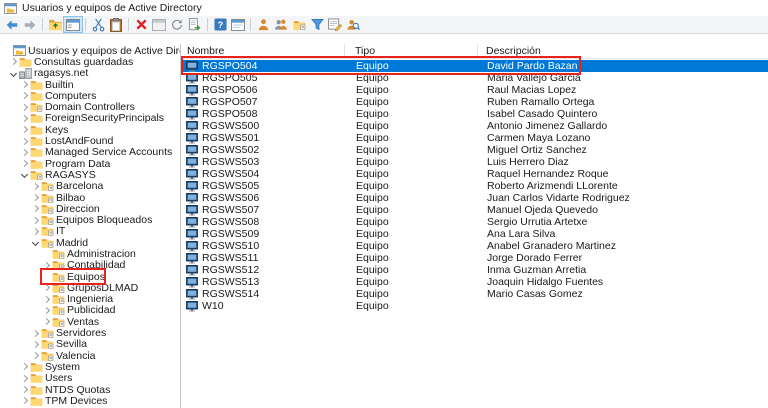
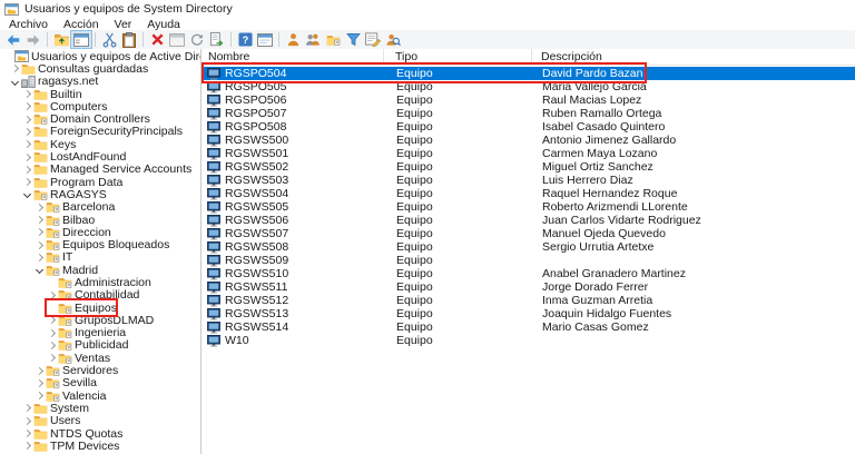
- Usuarios y equipos de Active Directory
+ Usuarios y equipos de System Directory
+ Archivo
+ Acción
+ Ver
+ Ayuda
  ?
  Consultas guardadas
  ragasys.net
  Builtin
  Computers
  Domain Controllers
  ForeignSecurityPrincipals
  Keys
  LostAndFound
  Managed Service Accounts
  Program Data
  RAGASYS
  Barcelona
  Bilbao
  Direccion
  Equipos Bloqueados
  IT
  Madrid
  Administracion
  Contabilidad
  Equipos
  GruposDLMAD
  Ingenieria
  Publicidad
  Ventas
  Servidores
  Sevilla
  Valencia
  System
  Users
  NTDS Quotas
  TPM Devices
  Nombre
  Tipo
  Descripción
  RGSPO504
  Equipo
  David Pardo Bazan
  RGSPO505
  Equipo
  Maria Vallejo Garcia
  RGSPO506
  Equipo
  Raul Macias Lopez
  RGSPO507
  Equipo
  Ruben Ramallo Ortega
  RGSPO508
  Equipo
  Isabel Casado Quintero
  RGSWS500
  Equipo
  Antonio Jimenez Gallardo
  RGSWS501
  Equipo
  Carmen Maya Lozano
  RGSWS502
  Equipo
  Miguel Ortiz Sanchez
  RGSWS503
  Equipo
  Luis Herrero Diaz
  RGSWS504
  Equipo
  Raquel Hernandez Roque
  RGSWS505
  Equipo
  Roberto Arizmendi LLorente
  RGSWS506
  Equipo
  Juan Carlos Vidarte Rodriguez
  RGSWS507
  Equipo
  Manuel Ojeda Quevedo
  RGSWS508
  Equipo
  Sergio Urrutia Artetxe
  RGSWS509
  Equipo
- Ana Lara Silva
  RGSWS510
  Equipo
  Anabel Granadero Martinez
  RGSWS511
  Equipo
  Jorge Dorado Ferrer
  RGSWS512
  Equipo
  Inma Guzman Arretia
  RGSWS513
  Equipo
  Joaquin Hidalgo Fuentes
  RGSWS514
  Equipo
  Mario Casas Gomez
  W10
  Equipo
